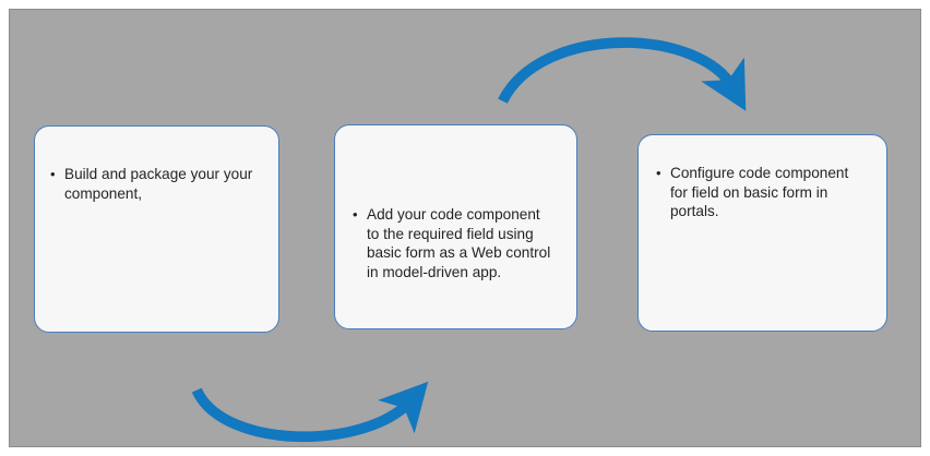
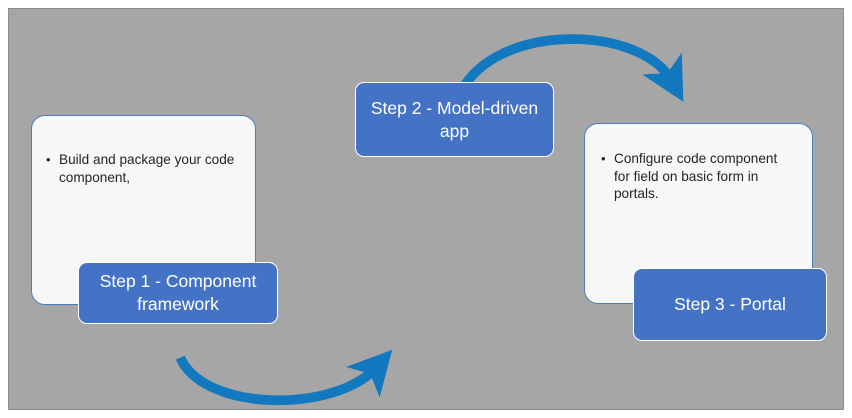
- Build and package your your component,
+ Build and package your code component,
- Add your code component to the required field using basic form as a Web control in model-driven app.
  Configure code component for field on basic form in portals.
+ Step 1 - Component framework
+ Step 2 - Model-driven app
+ Step 3 - Portal
